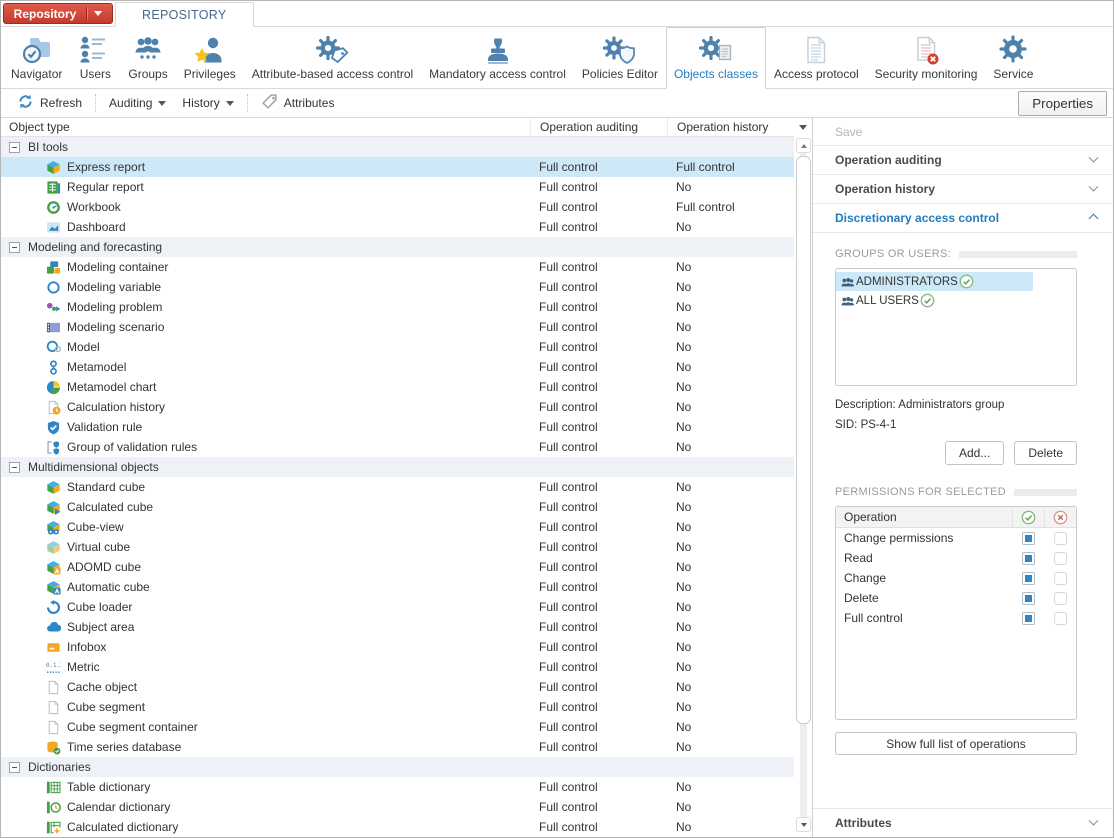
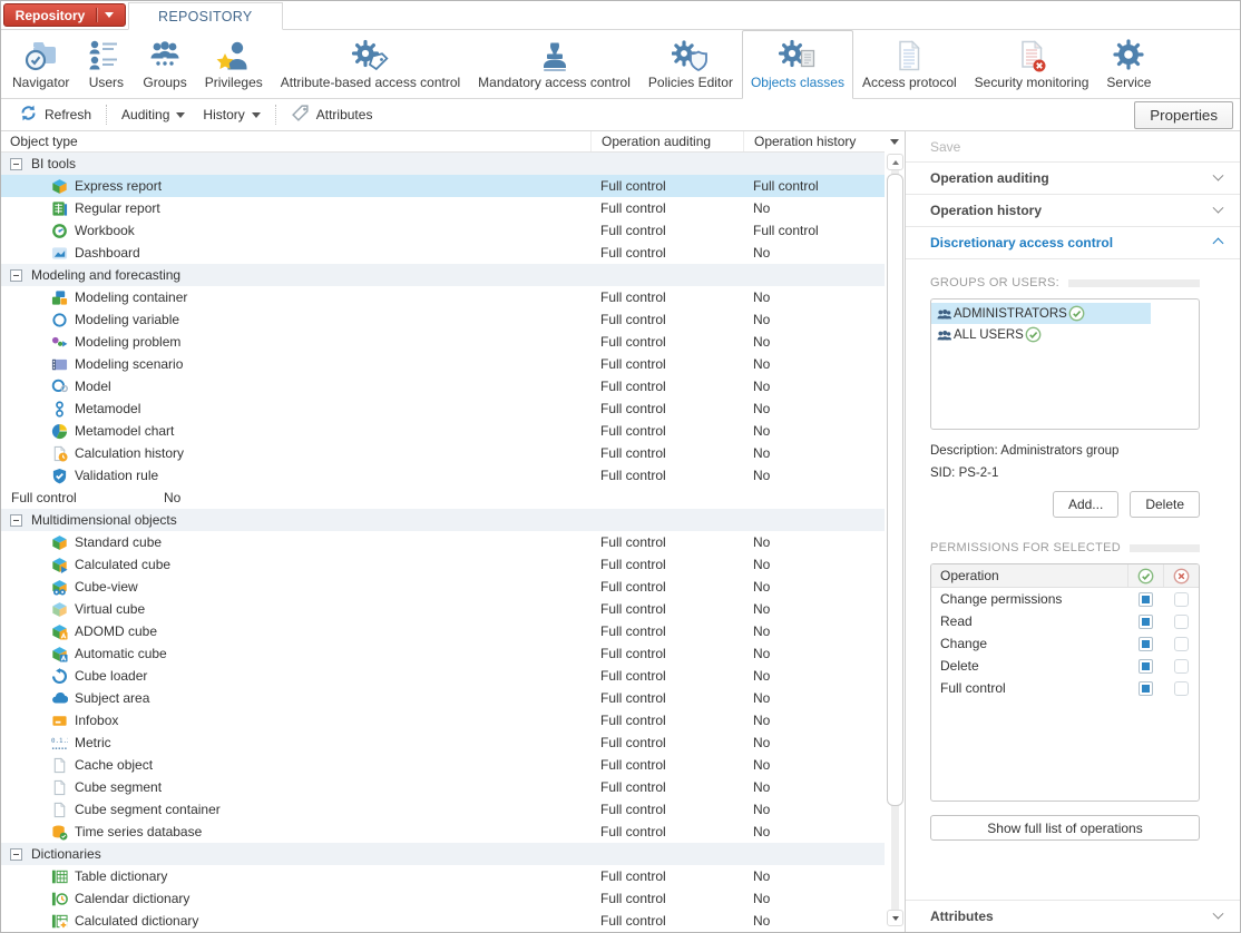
  Repository
  REPOSITORY
  Navigator
  Users
  Groups
  Privileges
  Attribute-based access control
  Mandatory access control
  Policies Editor
  Objects classes
  Access protocol
  Security monitoring
  Service
  Refresh
  Auditing
  History
  Attributes
  Properties
  Object type
  Operation auditing
  Operation history
  BI tools
  Express report
  Full control
  Full control
  Regular report
  Full control
  No
  Workbook
  Full control
  Full control
  Dashboard
  Full control
  No
  Modeling and forecasting
  Modeling container
  Full control
  No
  Modeling variable
  Full control
  No
  Modeling problem
  Full control
  No
  Modeling scenario
  Full control
  No
  Model
  Full control
  No
  Metamodel
  Full control
  No
  Metamodel chart
  Full control
  No
  Calculation history
  Full control
  No
  Validation rule
  Full control
  No
- Group of validation rules
  Full control
  No
  Multidimensional objects
  Standard cube
  Full control
  No
  Calculated cube
  Full control
  No
  Cube-view
  Full control
  No
  Virtual cube
  Full control
  No
  ADOMD cube
  Full control
  No
  Automatic cube
  Full control
  No
  Cube loader
  Full control
  No
  Subject area
  Full control
  No
  Infobox
  Full control
  No
  Metric
  Full control
  No
  Cache object
  Full control
  No
  Cube segment
  Full control
  No
  Cube segment container
  Full control
  No
  Time series database
  Full control
  No
  Dictionaries
  Table dictionary
  Full control
  No
  Calendar dictionary
  Full control
  No
  Calculated dictionary
  Full control
  No
  Save
  Operation auditing
  Operation history
  Discretionary access control
  GROUPS OR USERS:
  ADMINISTRATORS
  ALL USERS
  Description: Administrators group
- SID: PS-4-1
+ SID: PS-2-1
  Add...
  Delete
  PERMISSIONS FOR SELECTED
  Operation
  Change permissions
  Read
  Change
  Delete
  Full control
  Show full list of operations
  Attributes
